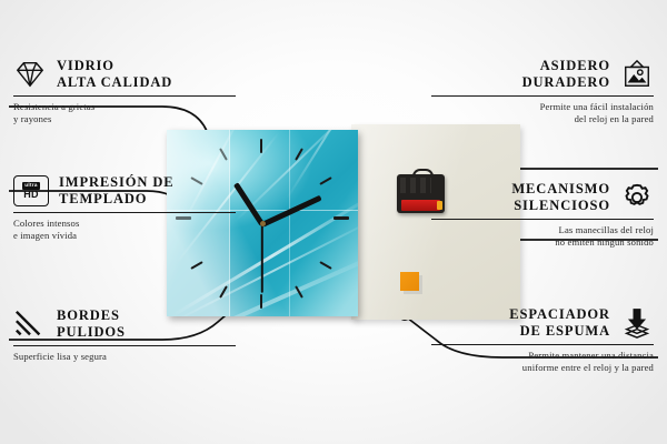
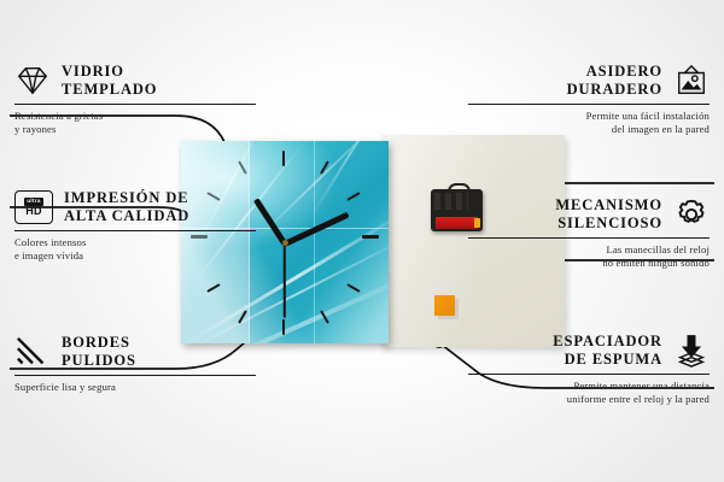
  VIDRIO
- ALTA CALIDAD
+ TEMPLADO
  Resistencia a grietas
  y rayones
  HD
  IMPRESIÓN DE
- TEMPLADO
+ ALTA CALIDAD
  Colores intensos
  e imagen vívida
  BORDES
  PULIDOS
  Superficie lisa y segura
  ASIDERO
  DURADERO
  Permite una fácil instalación
- del reloj en la pared
+ del imagen en la pared
  MECANISMO
  SILENCIOSO
  Las manecillas del reloj
  no emiten ningún sonido
  ESPACIADOR
  DE ESPUMA
  Permite mantener una distancia
  uniforme entre el reloj y la pared
